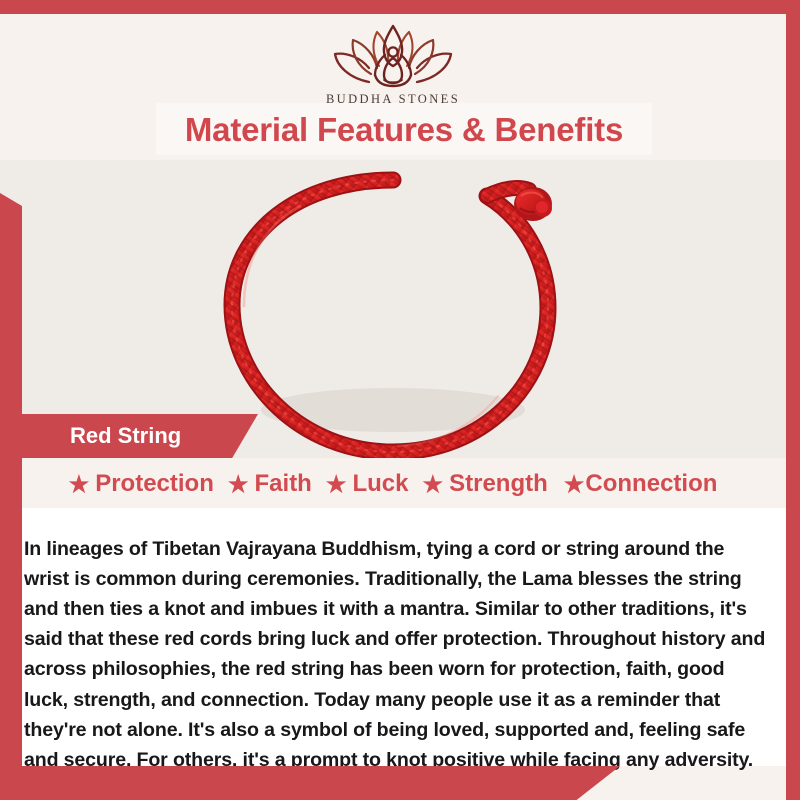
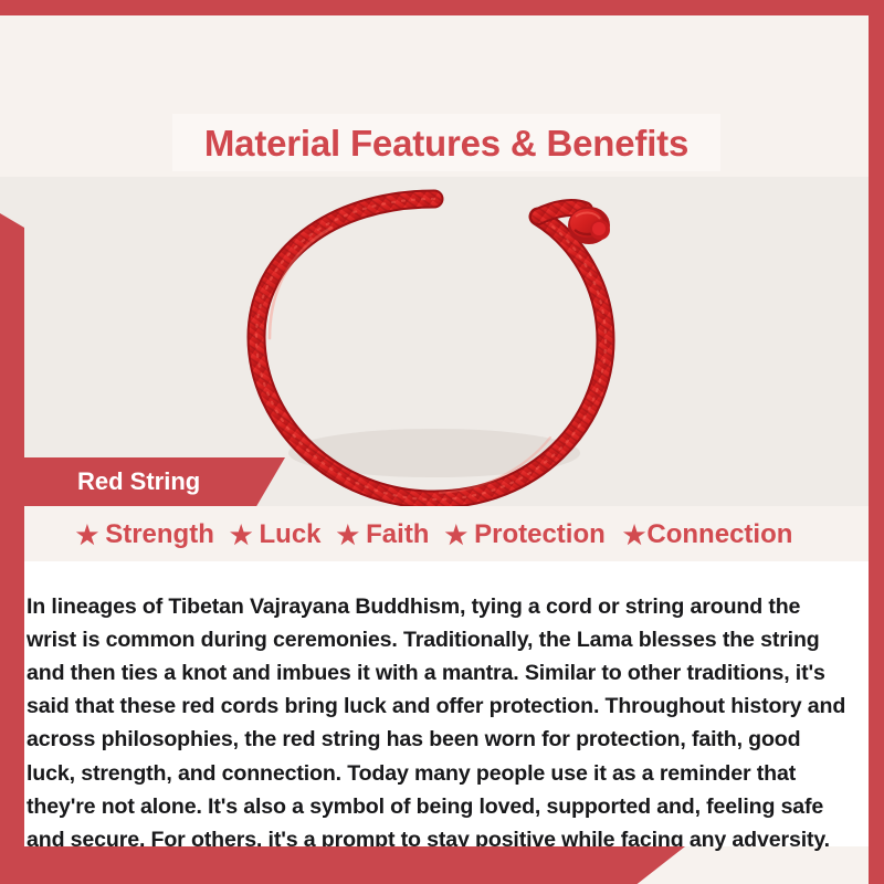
- BUDDHA STONES
  Red String
  Material Features & Benefits
  ★
- Protection
+ Strength
  ★
- Faith
+ Luck
  ★
- Luck
+ Faith
  ★
- Strength
+ Protection
  ★
  Connection
- In lineages of Tibetan Vajrayana Buddhism, tying a cord or string around the wrist is common during ceremonies. Traditionally, the Lama blesses the string and then ties a knot and imbues it with a mantra. Similar to other traditions, it's said that these red cords bring luck and offer protection. Throughout history and across philosophies, the red string has been worn for protection, faith, good luck, strength, and connection. Today many people use it as a reminder that they're not alone. It's also a symbol of being loved, supported and, feeling safe and secure. For others, it's a prompt to knot positive while facing any adversity.
+ In lineages of Tibetan Vajrayana Buddhism, tying a cord or string around the wrist is common during ceremonies. Traditionally, the Lama blesses the string and then ties a knot and imbues it with a mantra. Similar to other traditions, it's said that these red cords bring luck and offer protection. Throughout history and across philosophies, the red string has been worn for protection, faith, good luck, strength, and connection. Today many people use it as a reminder that they're not alone. It's also a symbol of being loved, supported and, feeling safe and secure. For others, it's a prompt to stay positive while facing any adversity.
